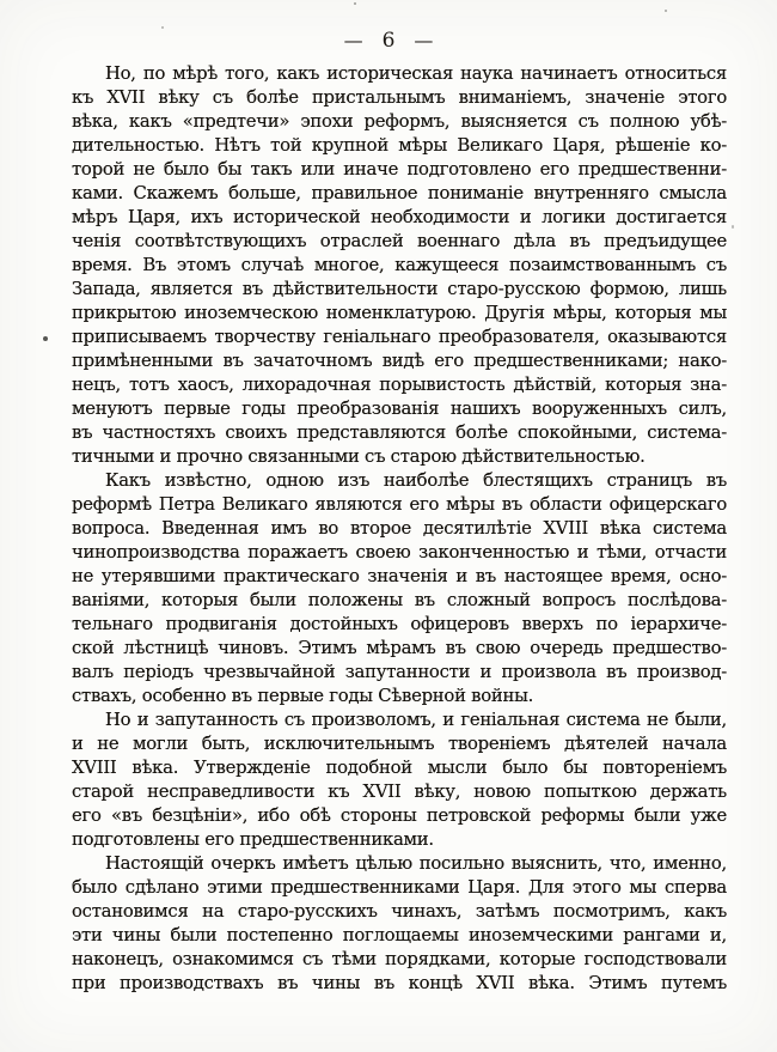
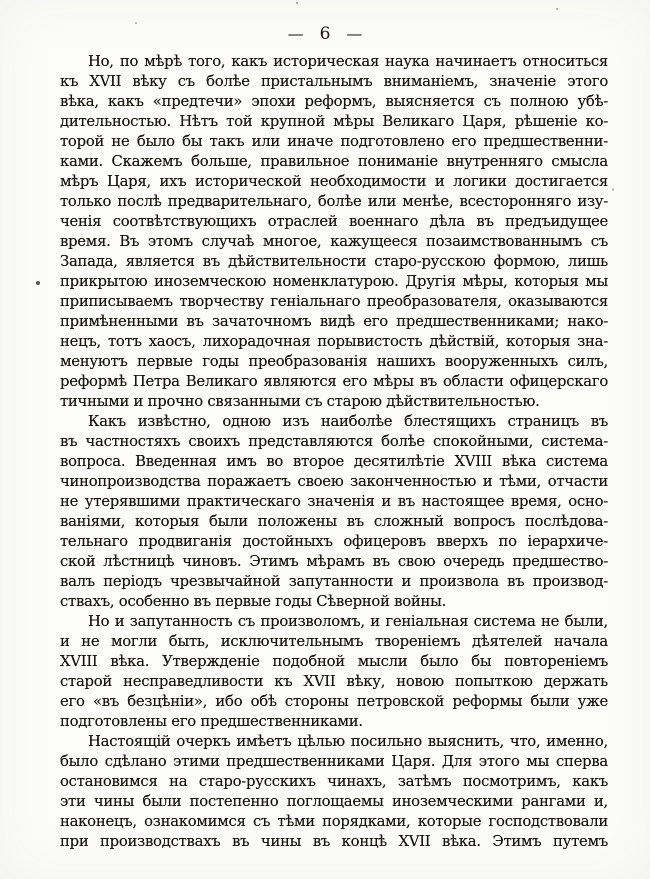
  —
  6
  —
  Но, по мѣрѣ того, какъ историческая наука начинаетъ относиться
  къ XVII вѣку съ болѣе пристальнымъ вниманіемъ, значеніе этого
  вѣка, какъ «предтечи» эпохи реформъ, выясняется съ полною убѣ-
  дительностью. Нѣтъ той крупной мѣры Великаго Царя, рѣшеніе ко-
  торой не было бы такъ или иначе подготовлено его предшественни-
  ками. Скажемъ больше, правильное пониманіе внутренняго смысла
  мѣръ Царя, ихъ исторической необходимости и логики достигается
+ только послѣ предварительнаго, болѣе или менѣе, всесторонняго изу-
  ченія соотвѣтствующихъ отраслей военнаго дѣла въ предъидущее
  время. Въ этомъ случаѣ многое, кажущееся позаимствованнымъ съ
  Запада, является въ дѣйствительности старо-русскою формою, лишь
  прикрытою иноземческою номенклатурою. Другія мѣры, которыя мы
  приписываемъ творчеству геніальнаго преобразователя, оказываются
  примѣненными въ зачаточномъ видѣ его предшественниками; нако-
  нецъ, тотъ хаосъ, лихорадочная порывистость дѣйствій, которыя зна-
  менуютъ первые годы преобразованія нашихъ вооруженныхъ силъ,
- въ частностяхъ своихъ представляются болѣе спокойными, система-
+ реформѣ Петра Великаго являются его мѣры въ области офицерскаго
  тичными и прочно связанными съ старою дѣйствительностью.
  Какъ извѣстно, одною изъ наиболѣе блестящихъ страницъ въ
- реформѣ Петра Великаго являются его мѣры въ области офицерскаго
+ въ частностяхъ своихъ представляются болѣе спокойными, система-
  вопроса. Введенная имъ во второе десятилѣтіе XVIII вѣка система
  чинопроизводства поражаетъ своею законченностью и тѣми, отчасти
  не утерявшими практическаго значенія и въ настоящее время, осно-
  ваніями, которыя были положены въ сложный вопросъ послѣдова-
  тельнаго продвиганія достойныхъ офицеровъ вверхъ по іерархиче-
  ской лѣстницѣ чиновъ. Этимъ мѣрамъ въ свою очередь предшество-
  валъ періодъ чрезвычайной запутанности и произвола въ производ-
  ствахъ, особенно въ первые годы Сѣверной войны.
  Но и запутанность съ произволомъ, и геніальная система не были,
  и не могли быть, исключительнымъ твореніемъ дѣятелей начала
  XVIII вѣка. Утвержденіе подобной мысли было бы повтореніемъ
  старой несправедливости къ XVII вѣку, новою попыткою держать
  его «въ безцѣніи», ибо обѣ стороны петровской реформы были уже
  подготовлены его предшественниками.
  Настоящій очеркъ имѣетъ цѣлью посильно выяснить, что, именно,
  было сдѣлано этими предшественниками Царя. Для этого мы сперва
  остановимся на старо-русскихъ чинахъ, затѣмъ посмотримъ, какъ
  эти чины были постепенно поглощаемы иноземческими рангами и,
  наконецъ, ознакомимся съ тѣми порядками, которые господствовали
  при производствахъ въ чины въ концѣ XVII вѣка. Этимъ путемъ
